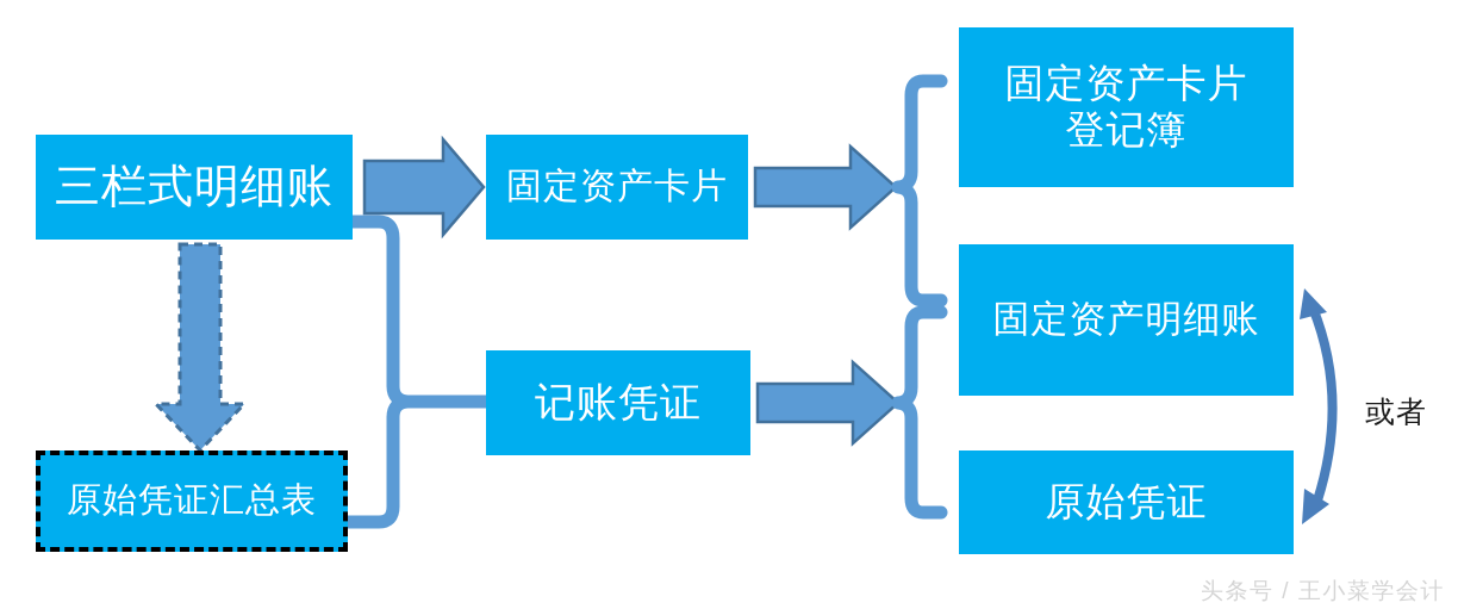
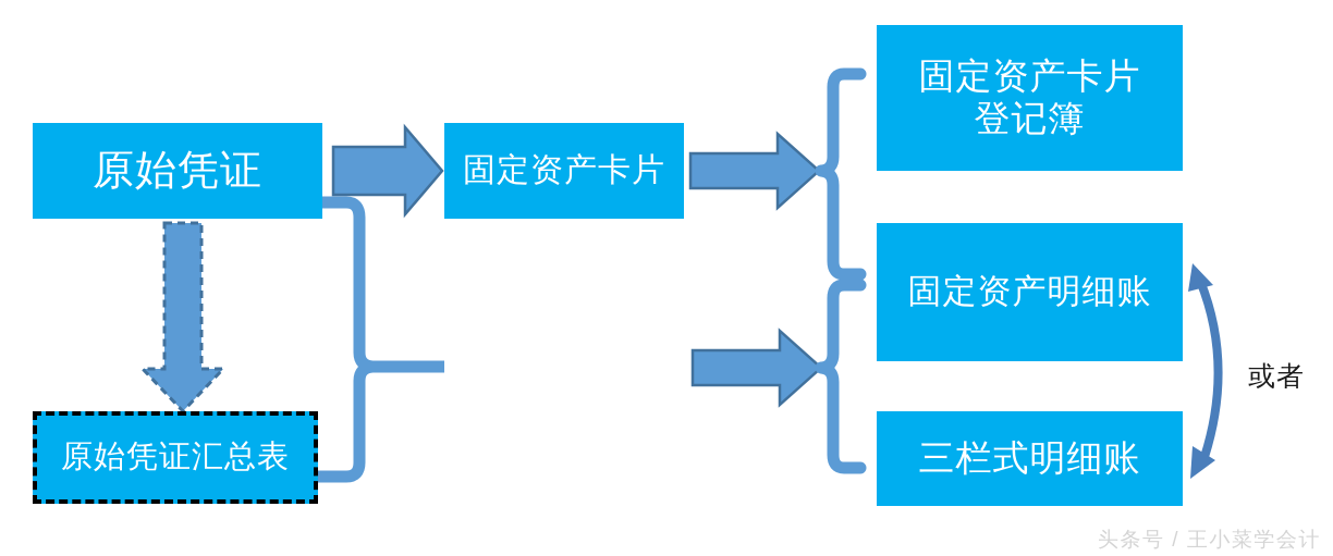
- 三栏式明细账
+ 原始凭证
  原始凭证汇总表
  固定资产卡片
- 记账凭证
  固定资产卡片
  登记簿
  固定资产明细账
- 原始凭证
+ 三栏式明细账
  或者
  头条号 / 王小菜学会计
